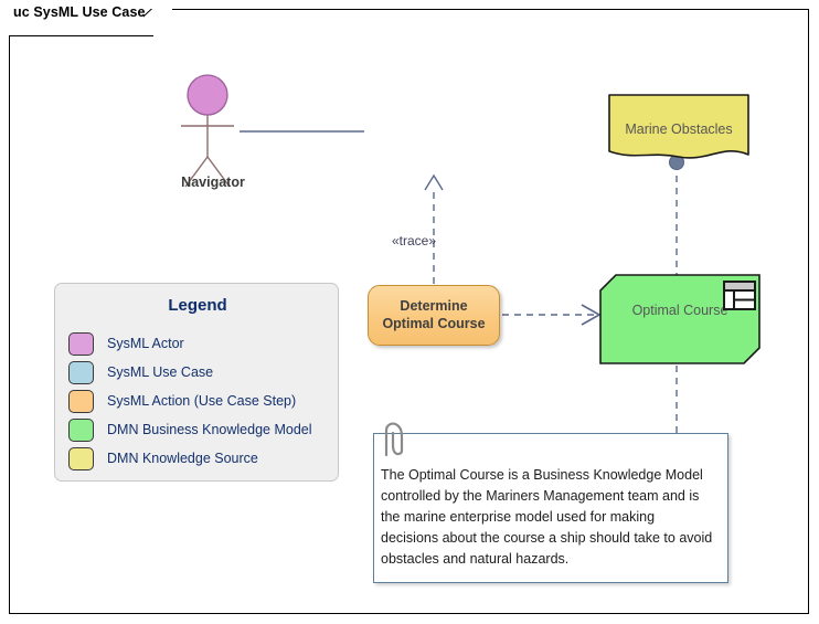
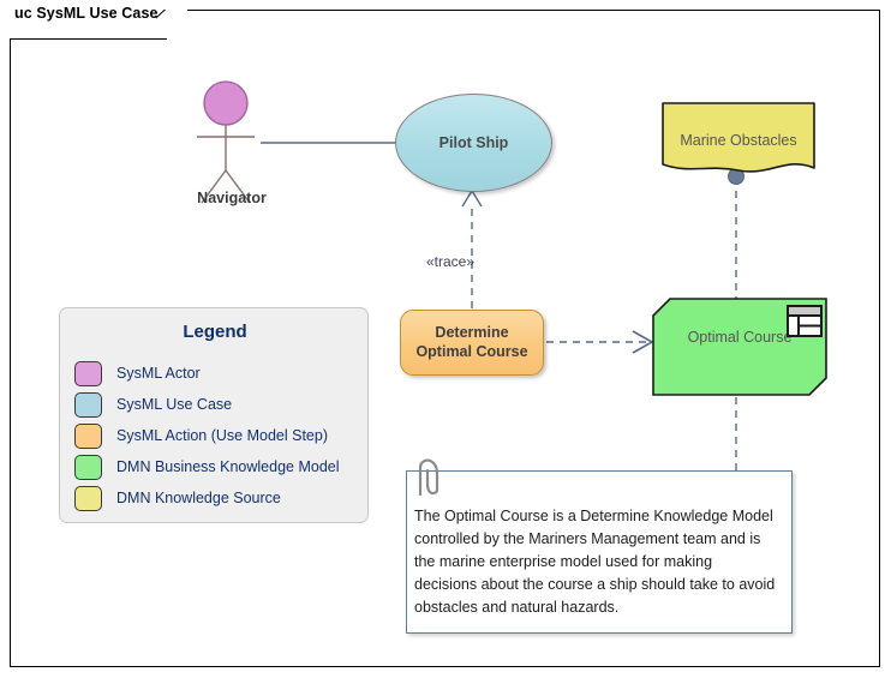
  uc SysML Use Case
  Navigator
+ Pilot Ship
  Marine Obstacles
  Determine
  Optimal Course
  Optimal Course
  «trace»
  Legend
  SysML Actor
  SysML Use Case
- SysML Action (Use Case Step)
+ SysML Action (Use Model Step)
  DMN Business Knowledge Model
  DMN Knowledge Source
- The Optimal Course is a Business Knowledge Model controlled by the Mariners Management team and is the marine enterprise model used for making decisions about the course a ship should take to avoid obstacles and natural hazards.
+ The Optimal Course is a Determine Knowledge Model controlled by the Mariners Management team and is the marine enterprise model used for making decisions about the course a ship should take to avoid obstacles and natural hazards.
